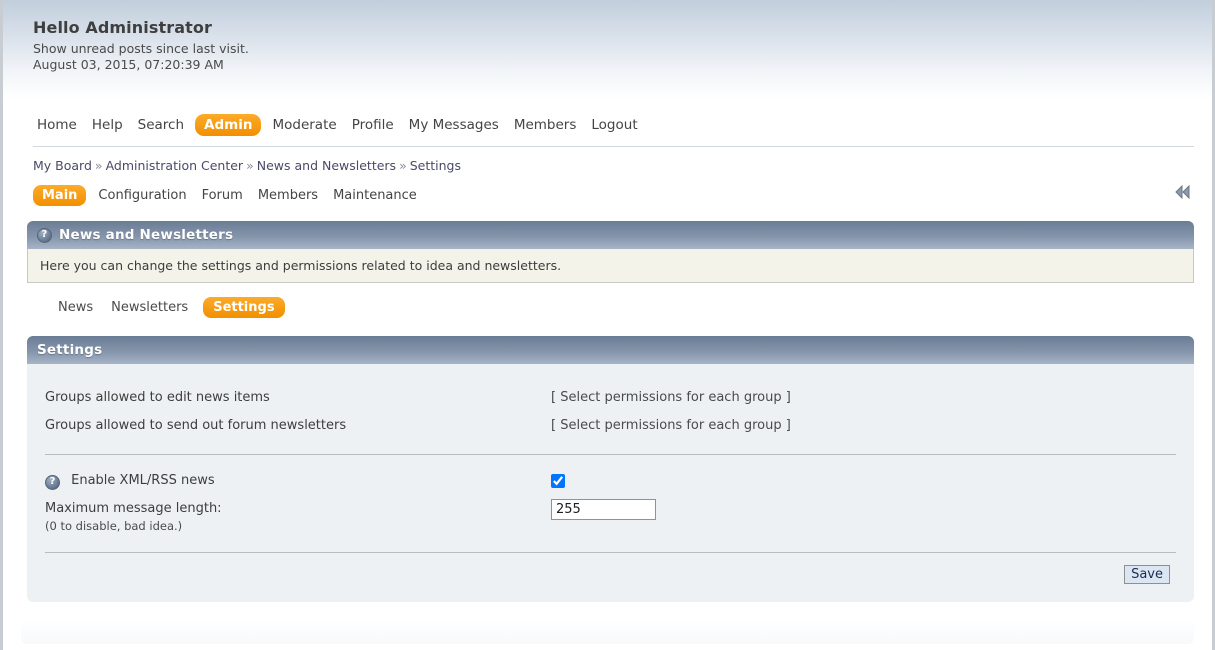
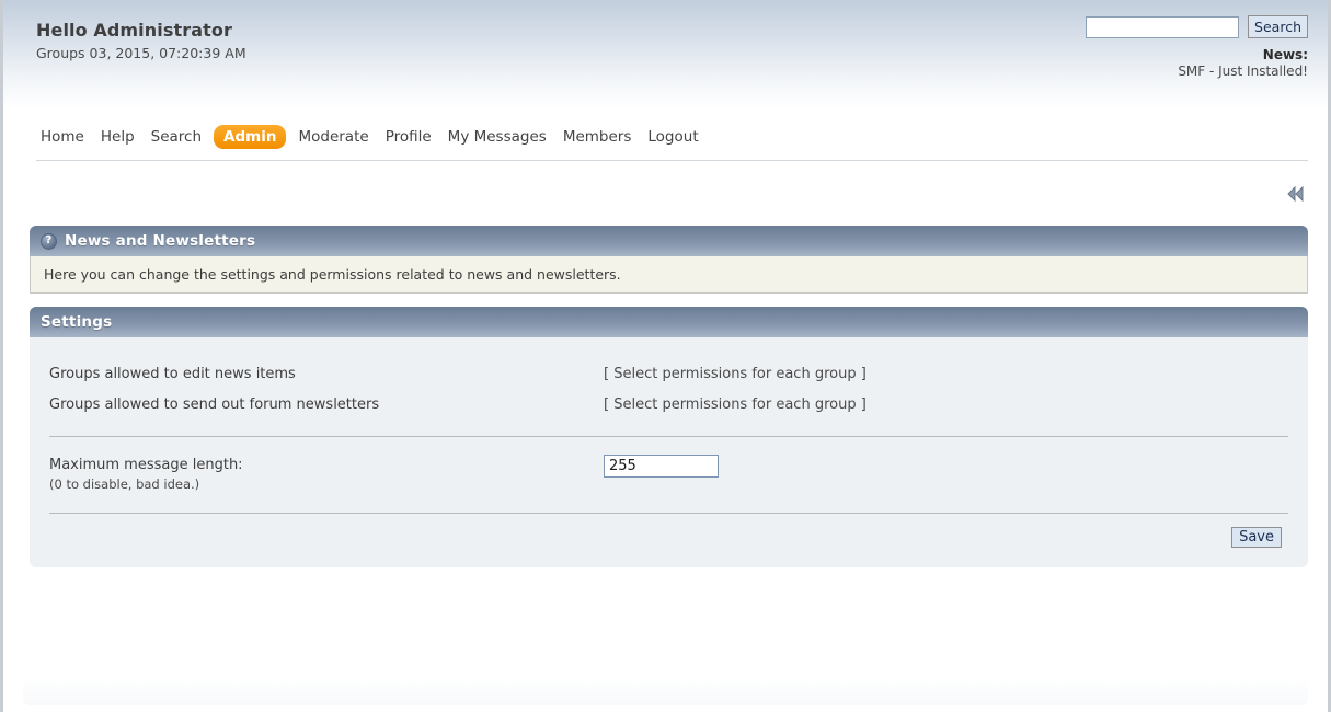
  Hello Administrator
- Show unread posts since last visit.
- August 03, 2015, 07:20:39 AM
+ Groups 03, 2015, 07:20:39 AM
+ Search
+ News:
+ SMF - Just Installed!
  Home Help Search Admin Moderate Profile My Messages Members Logout
- My Board » Administration Center » News and Newsletters » Settings
- Main Configuration Forum Members Maintenance
  ?
  News and Newsletters
- Here you can change the settings and permissions related to idea and newsletters.
+ Here you can change the settings and permissions related to news and newsletters.
- News Newsletters Settings
  Settings
  Groups allowed to edit news items
  [ Select permissions for each group ]
  Groups allowed to send out forum newsletters
  [ Select permissions for each group ]
- ? Enable XML/RSS news
  Maximum message length:
  (0 to disable, bad idea.)
  255
  Save
